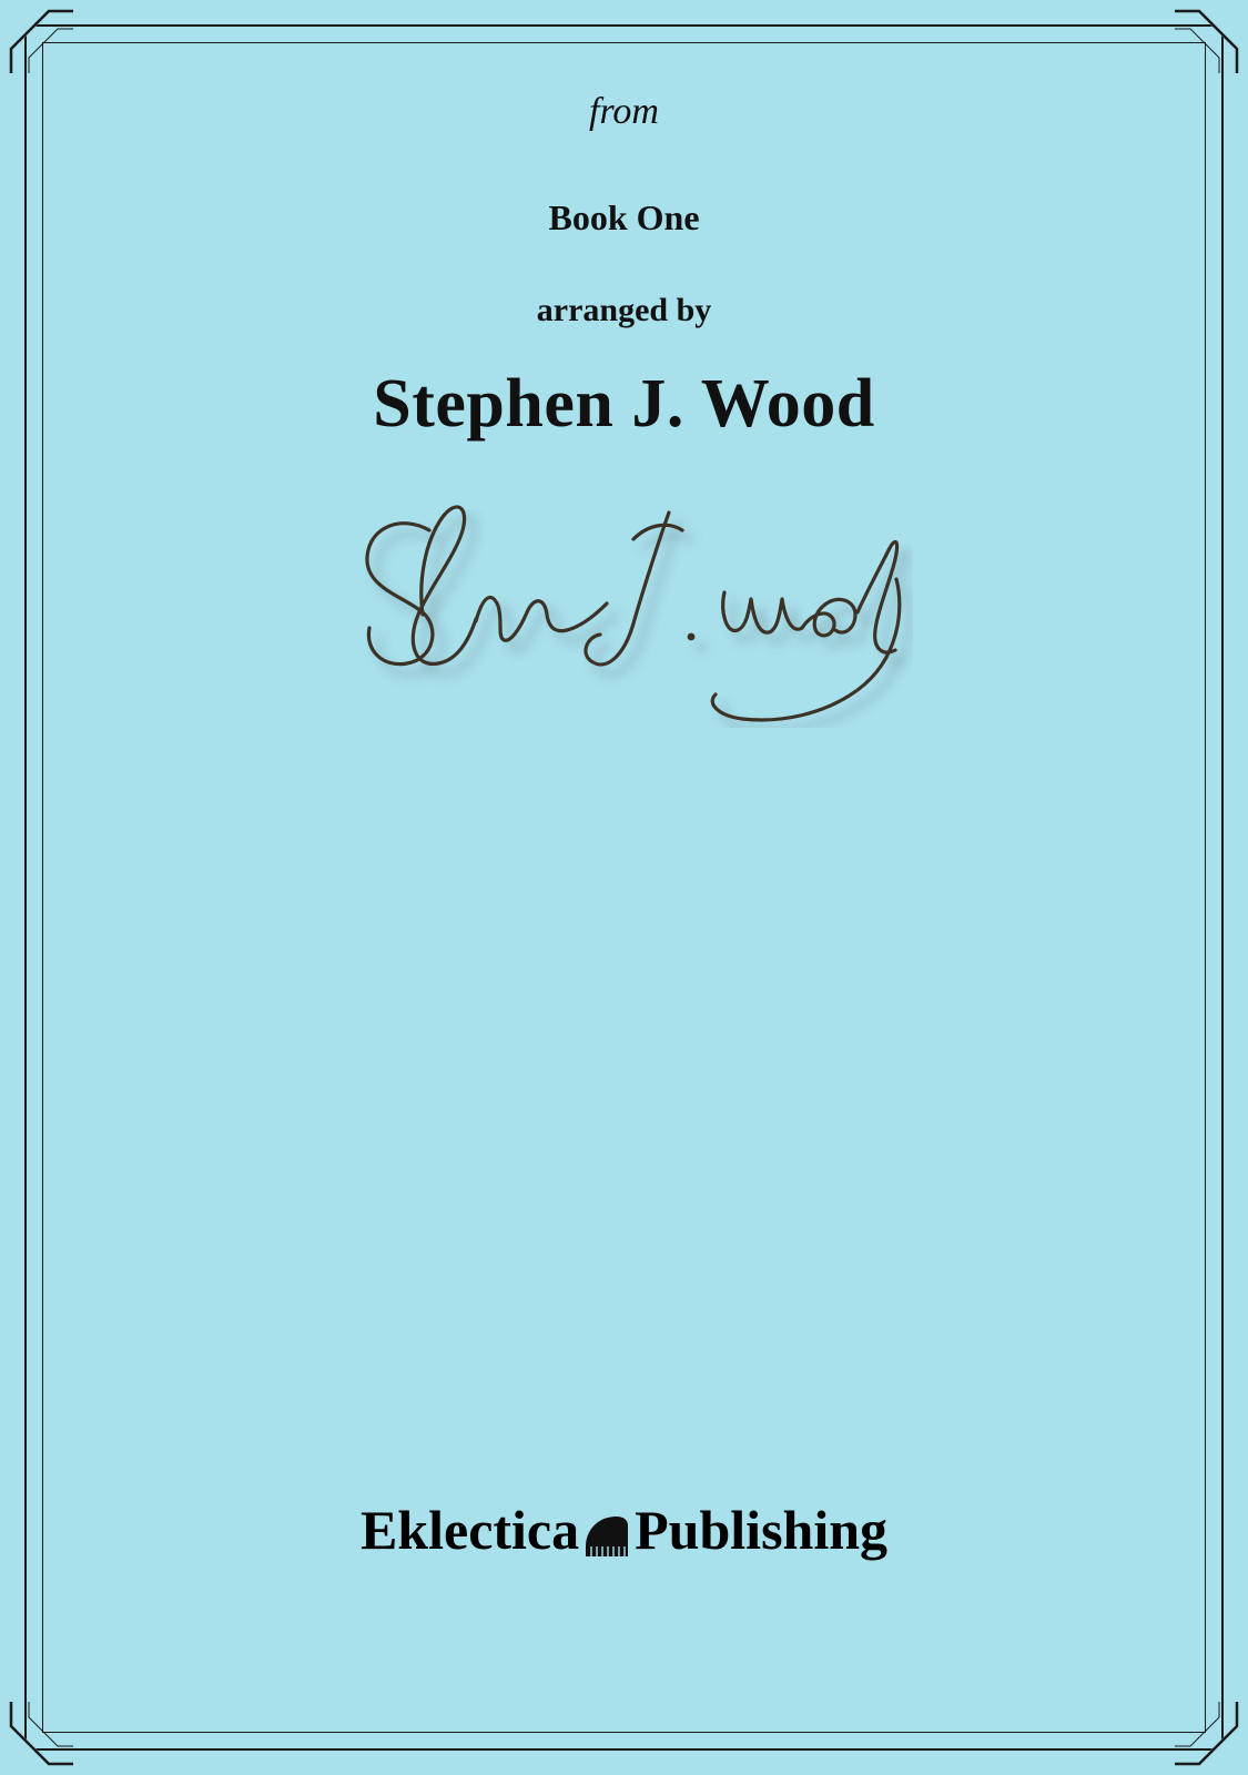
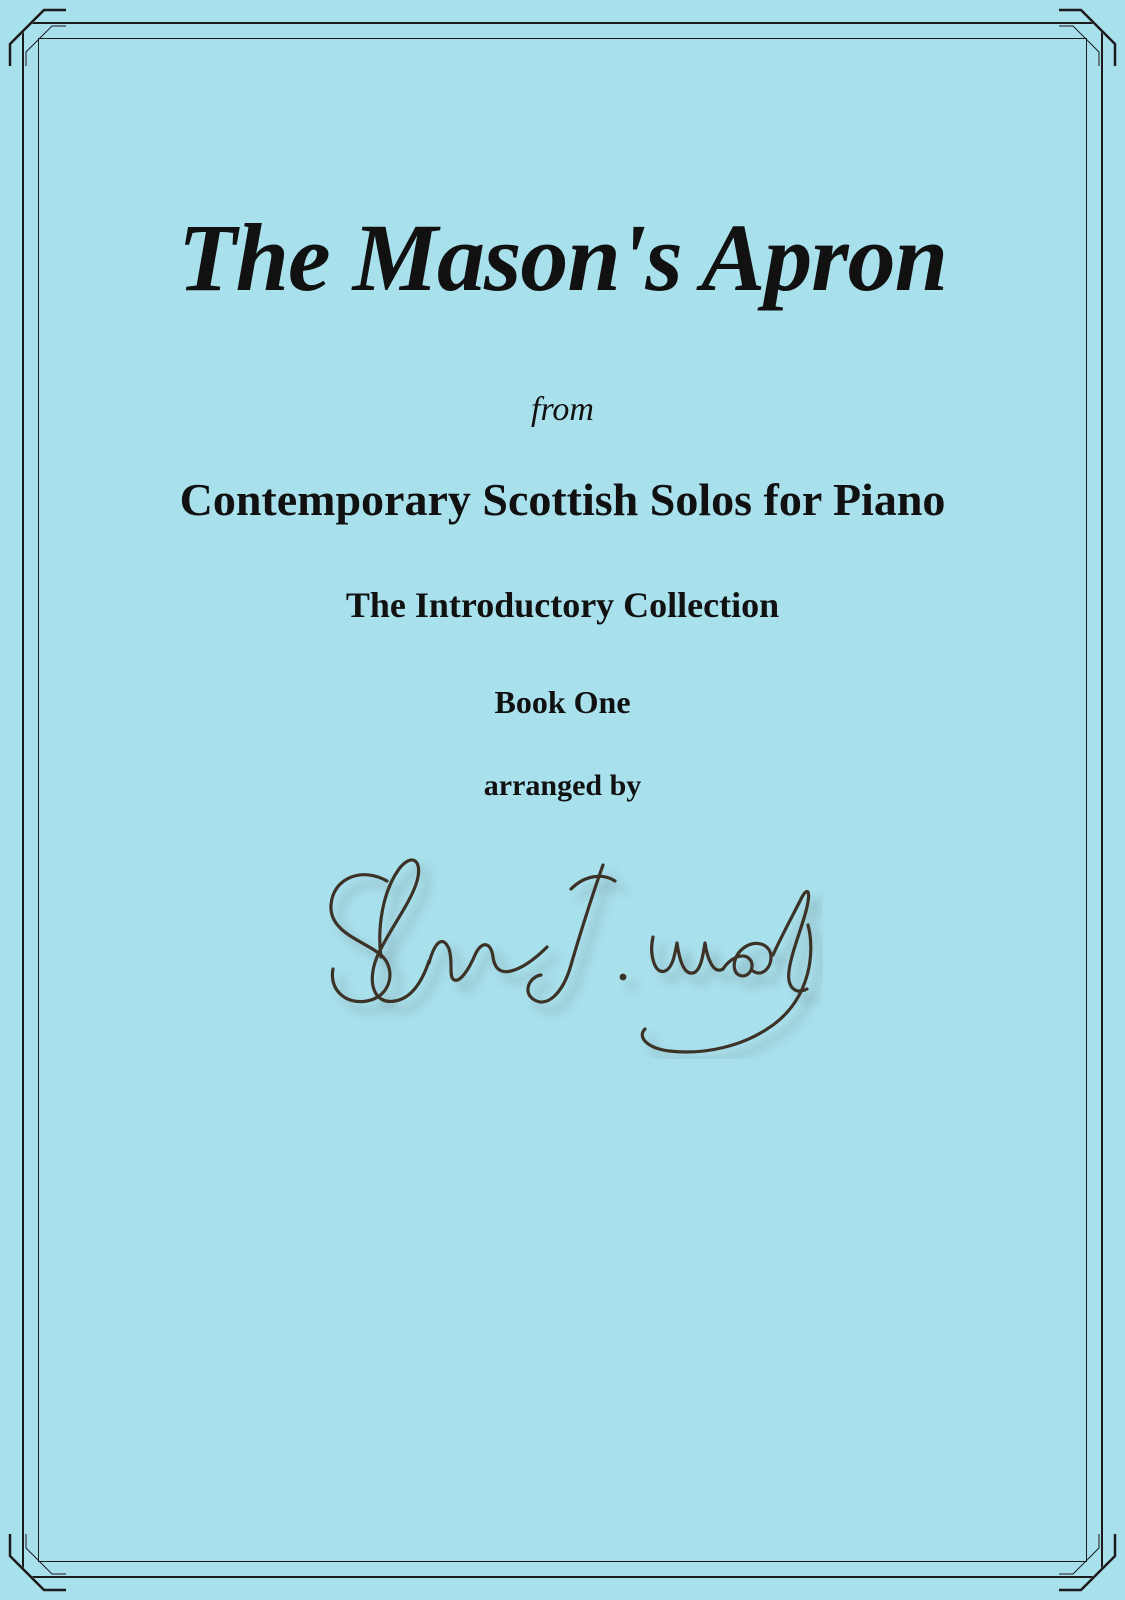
+ The Mason's Apron
  from
+ Contemporary Scottish Solos for Piano
+ The Introductory Collection
  Book One
  arranged by
- Stephen J. Wood
- Eklectica
- Publishing
